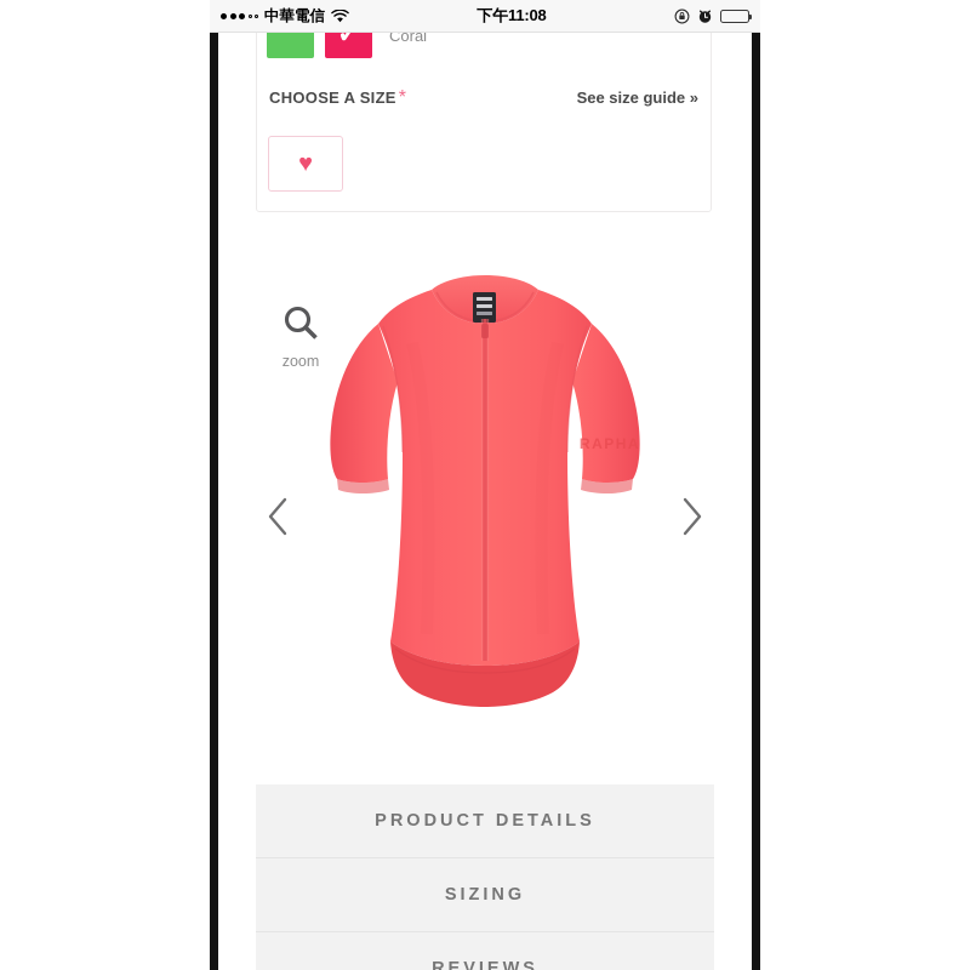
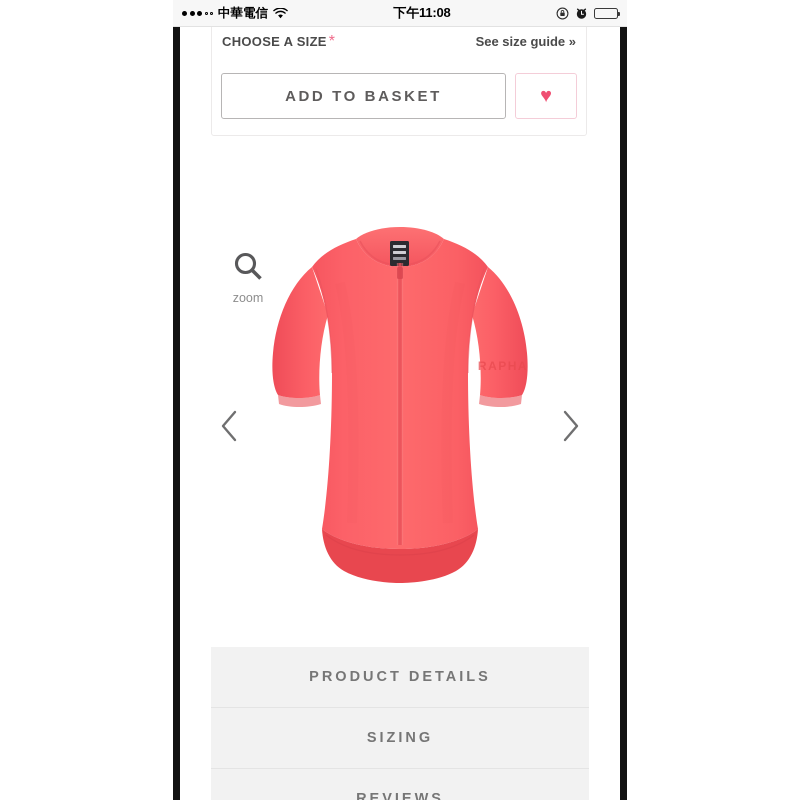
  中華電信
  下午11:08
- ✓
- Coral
  CHOOSE A SIZE *
  See size guide »
+ ADD TO BASKET
  ♥
  zoom
  RAPHA
  PRODUCT DETAILS
  SIZING
  REVIEWS
